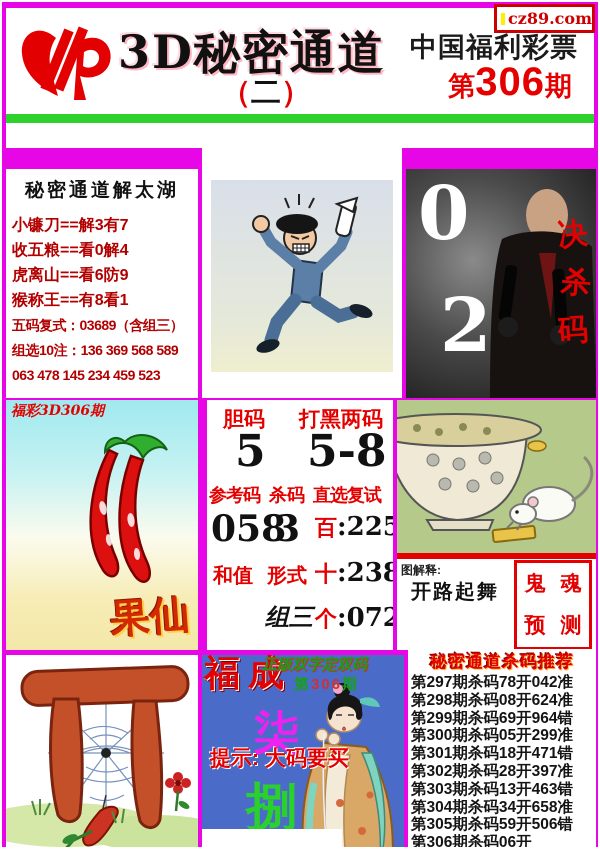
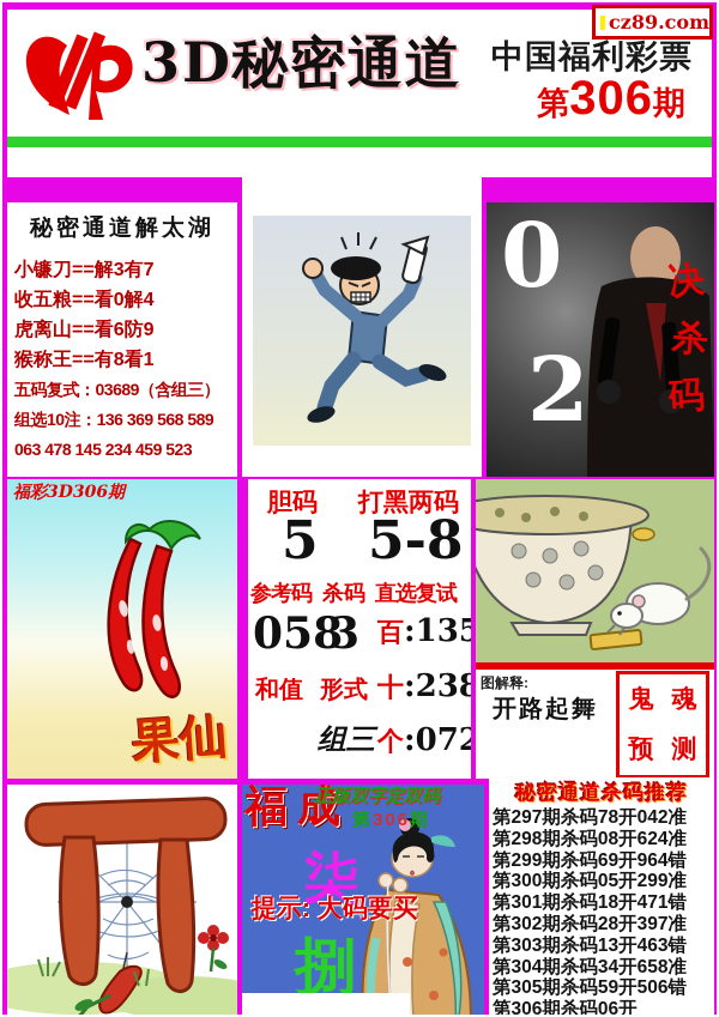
  3D秘密通道
- （二）
  中国福利彩票
  第306期
  cz89.com
  秘密通道解太湖
  小镰刀==解3有7
  收五粮==看0解4
  虎离山==看6防9
  猴称王==有8看1
  五码复式：03689（含组三）
  组选10注：136 369 568 589
  063 478 145 234 459 523
  0
  2
  福彩3D306期
  胆码
  打黑两码
  5
  5-8
  参考码
  杀码
  直选复试
  058
  3
- 百:225
+ 百:135
  和值
  形式
  十:238
  组三
  个:072
  图解释:
  开路起舞
  鬼
  魂
  预
  测
  福成
  正版双字定双码
  第306期
  柒
  捌
  提示: 大码要买
  秘密通道杀码推荐
  第297期杀码78开042准
  第298期杀码08开624准
  第299期杀码69开964错
  第300期杀码05开299准
  第301期杀码18开471错
  第302期杀码28开397准
  第303期杀码13开463错
  第304期杀码34开658准
  第305期杀码59开506错
  第306期杀码06开
